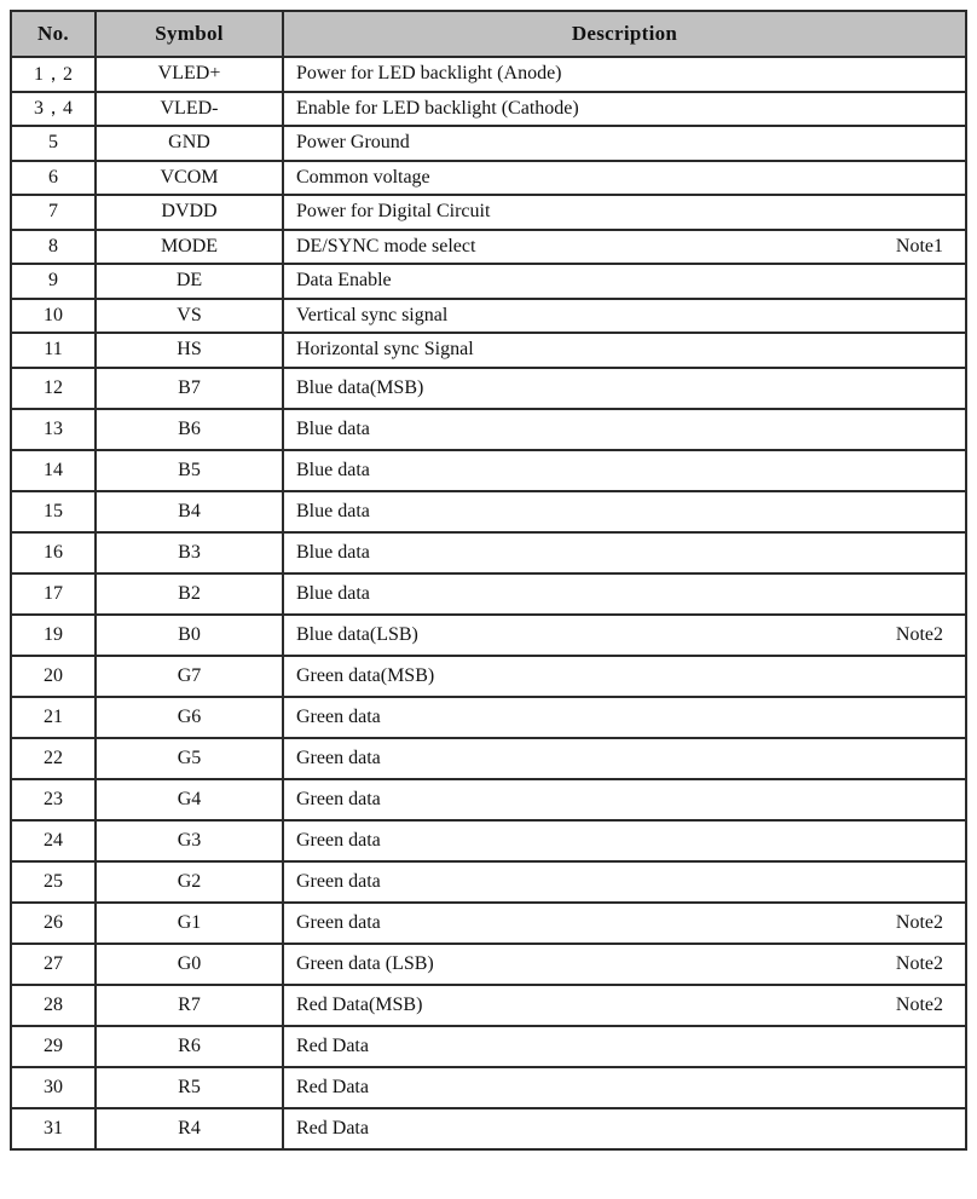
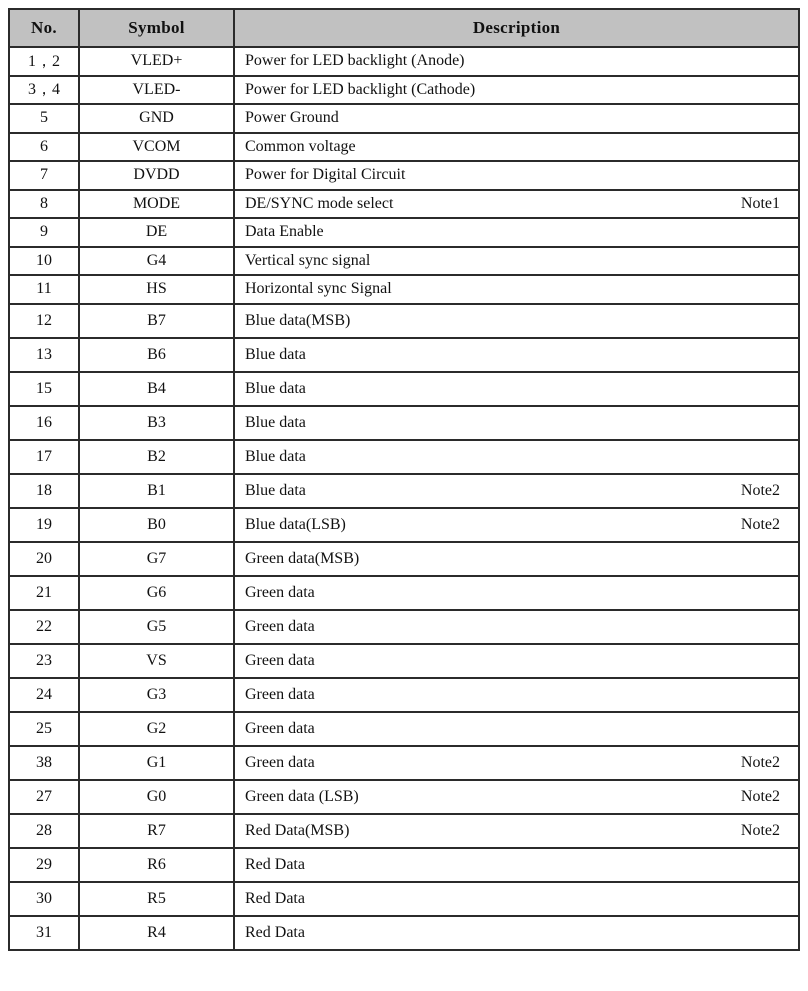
  No.	Symbol	Description
  1，2	VLED+	Power for LED backlight (Anode)
- 3，4	VLED-	Enable for LED backlight (Cathode)
+ 3，4	VLED-	Power for LED backlight (Cathode)
  5	GND	Power Ground
  6	VCOM	Common voltage
  7	DVDD	Power for Digital Circuit
  8	MODE	DE/SYNC mode select Note1
  9	DE	Data Enable
- 10	VS	Vertical sync signal
+ 10	G4	Vertical sync signal
  11	HS	Horizontal sync Signal
  12	B7	Blue data(MSB)
  13	B6	Blue data
- 14	B5	Blue data
  15	B4	Blue data
  16	B3	Blue data
  17	B2	Blue data
+ 18	B1	Blue data Note2
  19	B0	Blue data(LSB) Note2
  20	G7	Green data(MSB)
  21	G6	Green data
  22	G5	Green data
- 23	G4	Green data
+ 23	VS	Green data
  24	G3	Green data
  25	G2	Green data
- 26	G1	Green data Note2
+ 38	G1	Green data Note2
  27	G0	Green data (LSB) Note2
  28	R7	Red Data(MSB) Note2
  29	R6	Red Data
  30	R5	Red Data
  31	R4	Red Data
